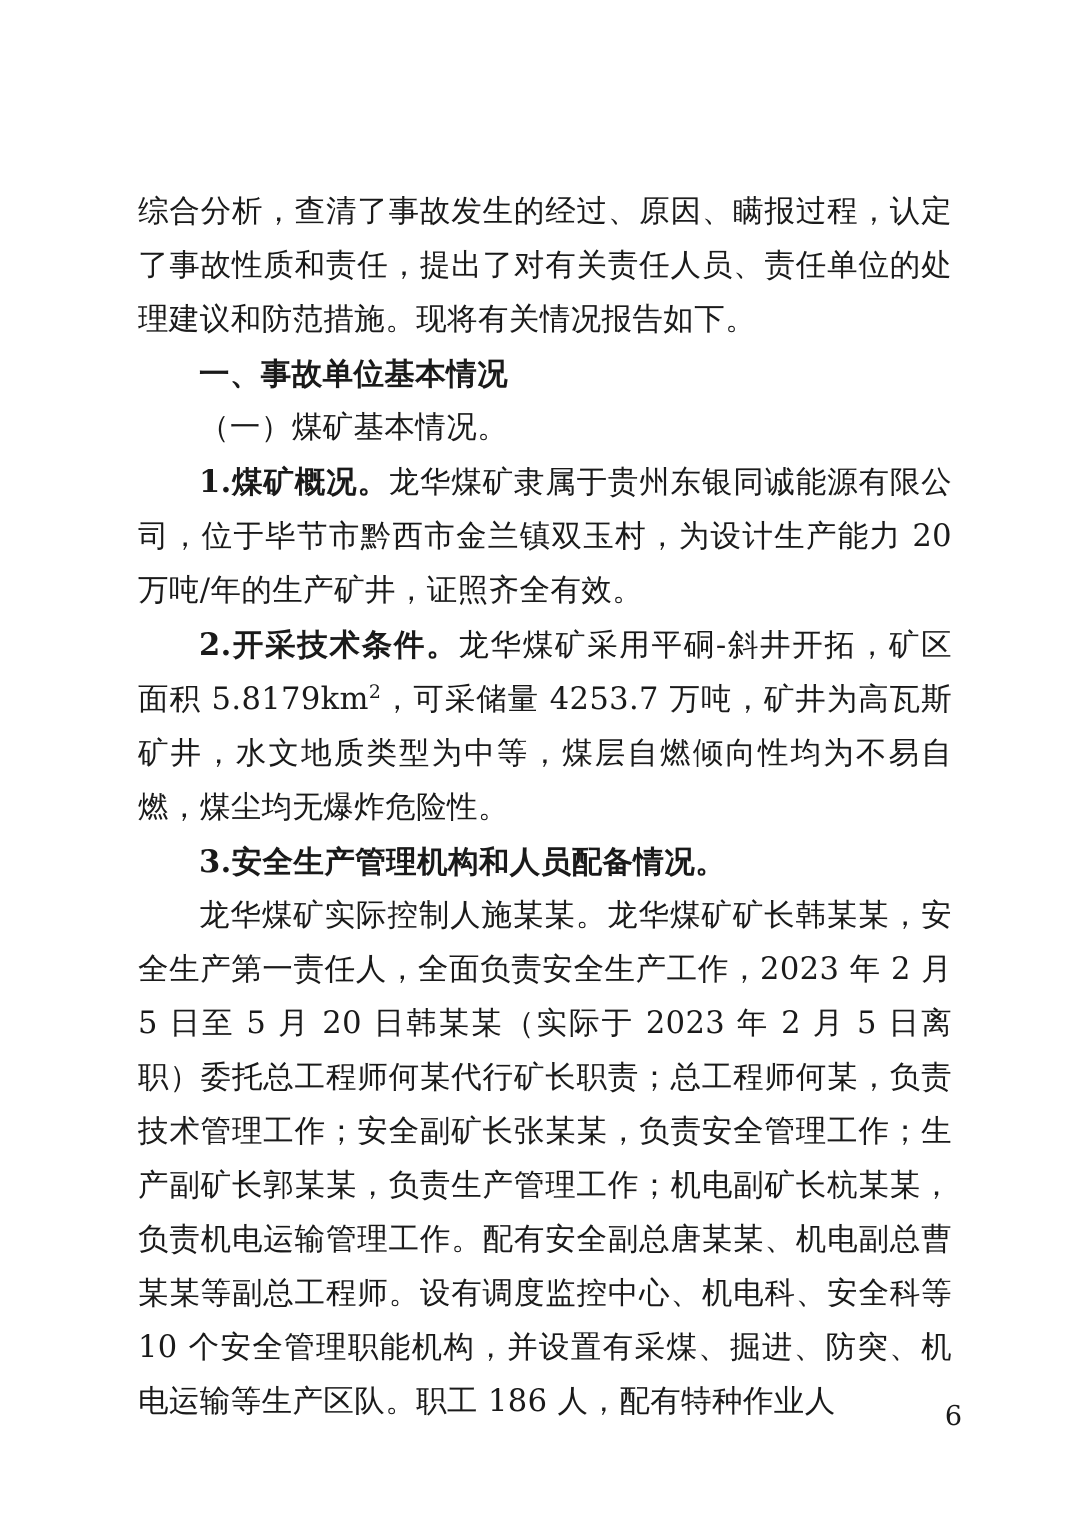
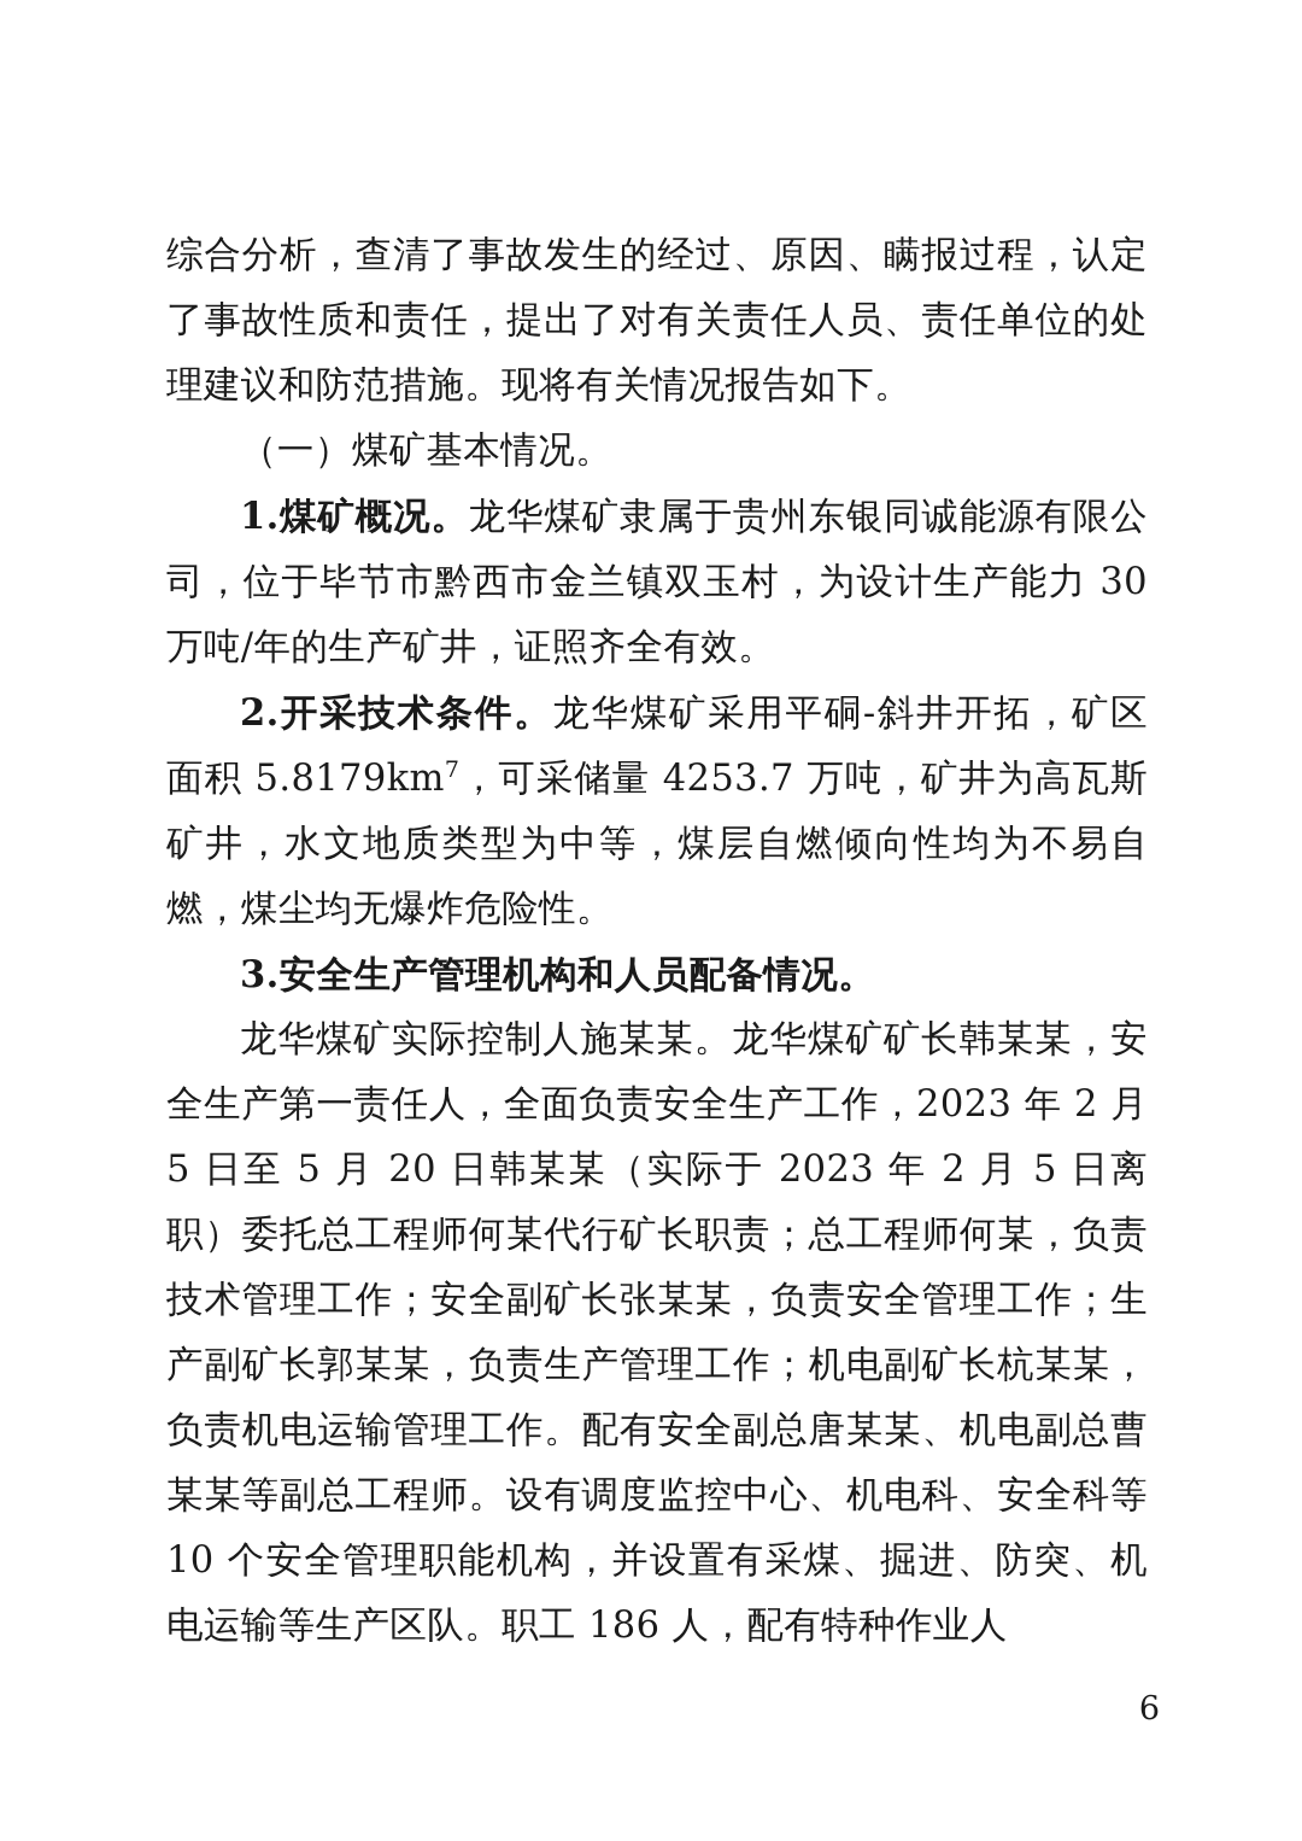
  综合分析，查清了事故发生的经过、原因、瞒报过程，认定了事故性质和责任，提出了对有关责任人员、责任单位的处理建议和防范措施。现将有关情况报告如下。
- 一、事故单位基本情况
  （一）煤矿基本情况。
- 1.煤矿概况。龙华煤矿隶属于贵州东银同诚能源有限公司，位于毕节市黔西市金兰镇双玉村，为设计生产能力 20 万吨/年的生产矿井，证照齐全有效。
+ 1.煤矿概况。龙华煤矿隶属于贵州东银同诚能源有限公司，位于毕节市黔西市金兰镇双玉村，为设计生产能力 30 万吨/年的生产矿井，证照齐全有效。
- 2.开采技术条件。龙华煤矿采用平硐-斜井开拓，矿区面积 5.8179km2，可采储量 4253.7 万吨，矿井为高瓦斯矿井，水文地质类型为中等，煤层自燃倾向性均为不易自燃，煤尘均无爆炸危险性。
+ 2.开采技术条件。龙华煤矿采用平硐-斜井开拓，矿区面积 5.8179km7，可采储量 4253.7 万吨，矿井为高瓦斯矿井，水文地质类型为中等，煤层自燃倾向性均为不易自燃，煤尘均无爆炸危险性。
  3.安全生产管理机构和人员配备情况。
  龙华煤矿实际控制人施某某。龙华煤矿矿长韩某某，安全生产第一责任人，全面负责安全生产工作，2023 年 2 月 5 日至 5 月 20 日韩某某（实际于 2023 年 2 月 5 日离职）委托总工程师何某代行矿长职责；总工程师何某，负责技术管理工作；安全副矿长张某某，负责安全管理工作；生产副矿长郭某某，负责生产管理工作；机电副矿长杭某某，负责机电运输管理工作。配有安全副总唐某某、机电副总曹某某等副总工程师。设有调度监控中心、机电科、安全科等 10 个安全管理职能机构，并设置有采煤、掘进、防突、机电运输等生产区队。职工 186 人，配有特种作业人
  6
